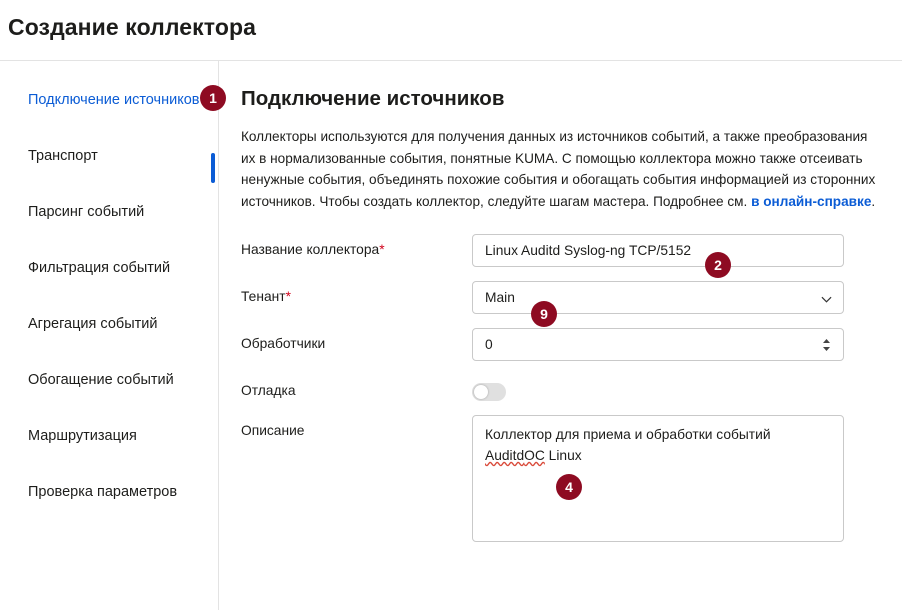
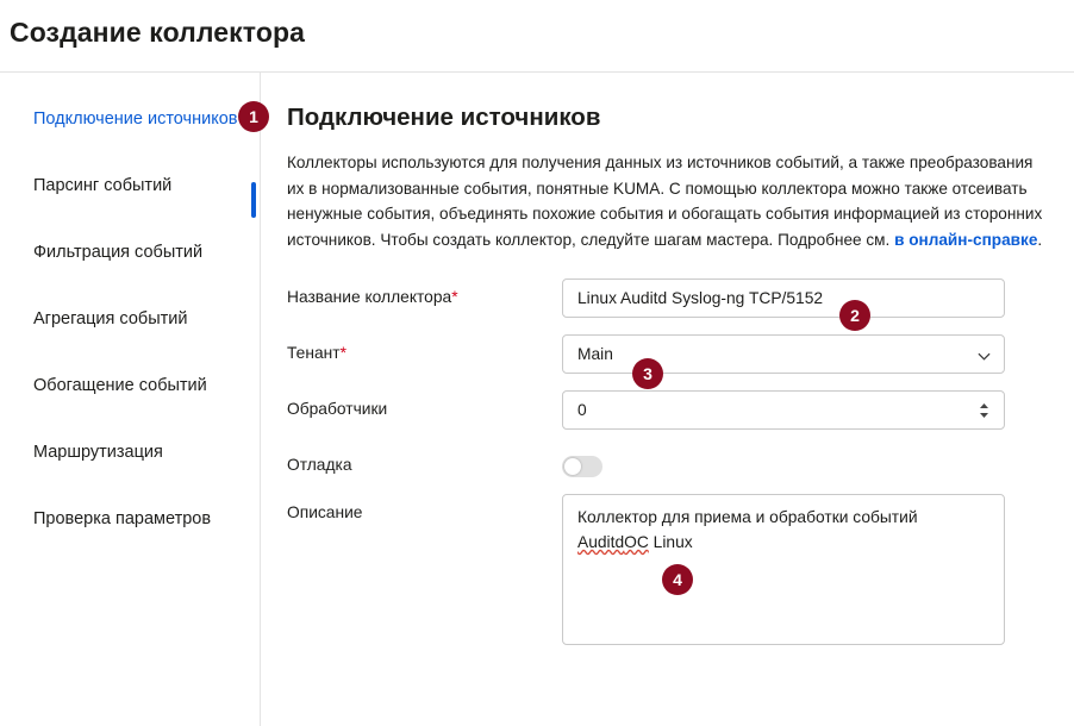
  Создание коллектора
  Подключение источников
- Транспорт
  Парсинг событий
  Фильтрация событий
  Агрегация событий
  Обогащение событий
  Маршрутизация
  Проверка параметров
  Подключение источников
  Коллекторы используются для получения данных из источников событий, а также преобразования их в нормализованные события, понятные KUMA. С помощью коллектора можно также отсеивать ненужные события, объединять похожие события и обогащать события информацией из сторонних источников. Чтобы создать коллектор, следуйте шагам мастера. Подробнее см. в онлайн-справке.
  Название коллектора*
  Linux Auditd Syslog-ng TCP/5152
  Тенант*
  Main
  Обработчики
  0
  Отладка
  Описание
  Коллектор для приема и обработки событий AuditdОС Linux
  1
  2
- 9
+ 3
  4
